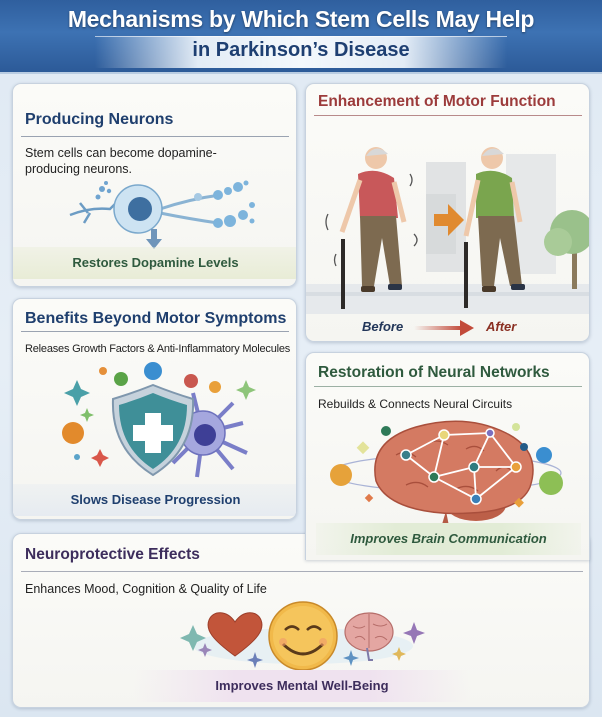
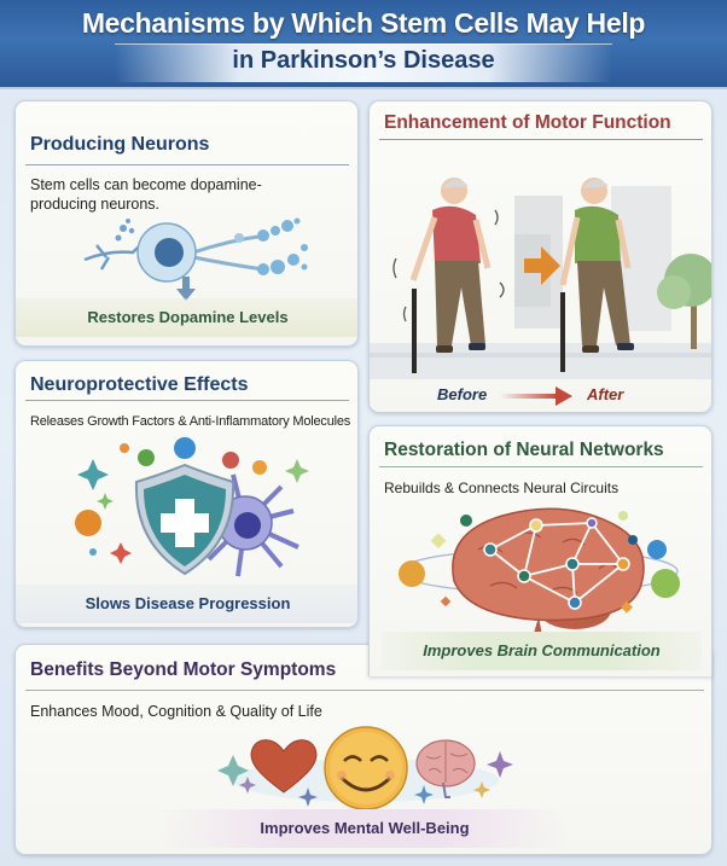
  Mechanisms by Which Stem Cells May Help
  in Parkinson’s Disease
- Neuroprotective Effects
+ Benefits Beyond Motor Symptoms
  Enhances Mood, Cognition & Quality of Life
  Improves Mental Well-Being
  Producing Neurons
  Stem cells can become dopamine-producing neurons.
  Restores Dopamine Levels
  Enhancement of Motor Function
  Before
  After
- Benefits Beyond Motor Symptoms
+ Neuroprotective Effects
  Releases Growth Factors & Anti-Inflammatory Molecules
  Slows Disease Progression
  Restoration of Neural Networks
  Rebuilds & Connects Neural Circuits
  Improves Brain Communication
